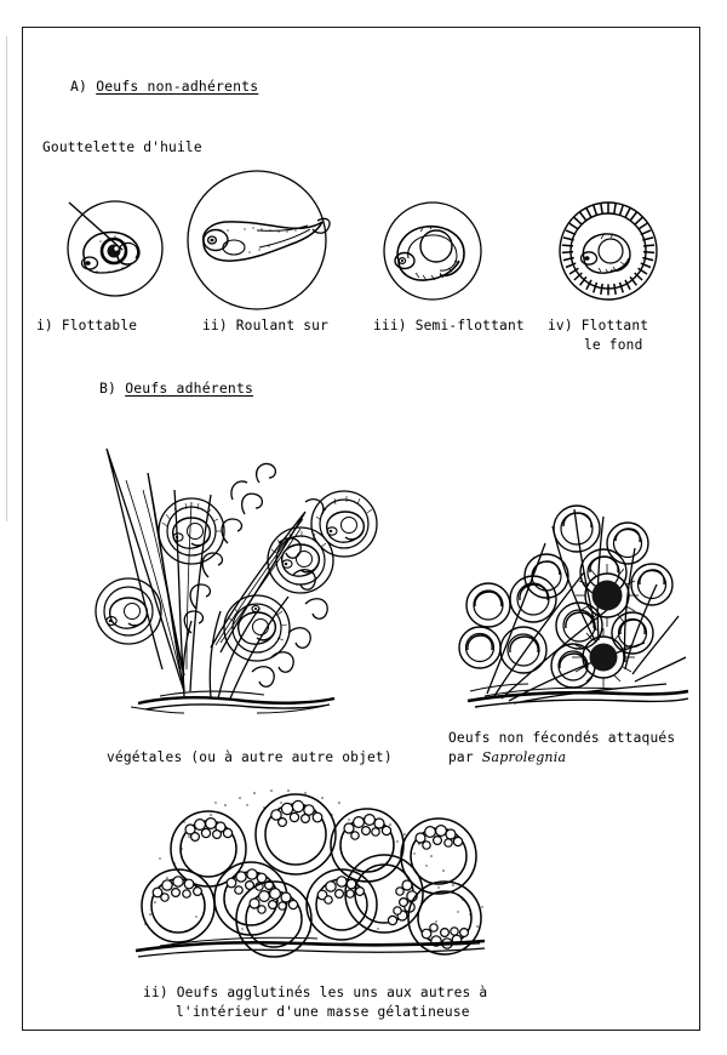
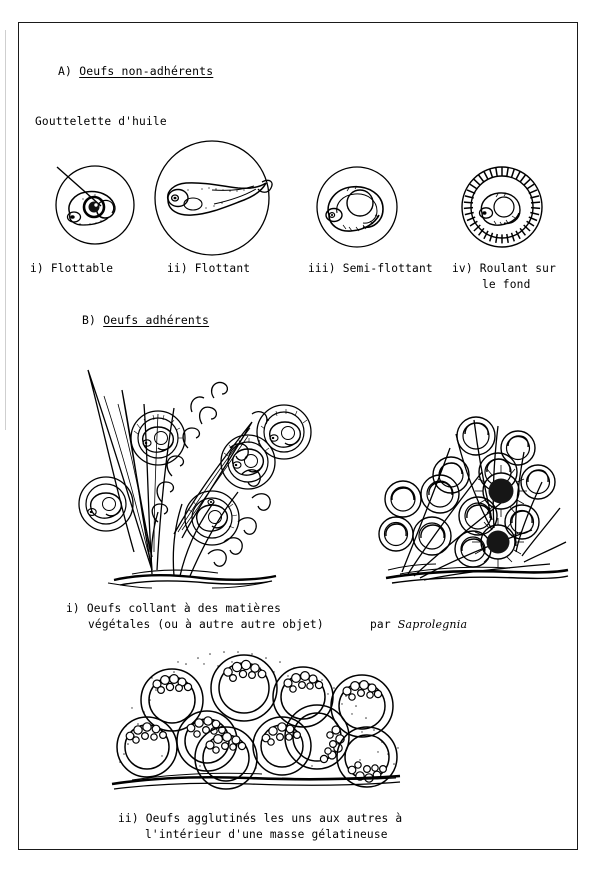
  A) Oeufs non-adhérents
  Gouttelette d'huile
  i) Flottable
- ii) Roulant sur
+ ii) Flottant
  iii) Semi-flottant
- iv) Flottant
+ iv) Roulant sur
  le fond
  B) Oeufs adhérents
+ i) Oeufs collant à des matières
  végétales (ou à autre autre objet)
- Oeufs non fécondés attaqués
  par Saprolegnia
  ii) Oeufs agglutinés les uns aux autres à
  l'intérieur d'une masse gélatineuse
